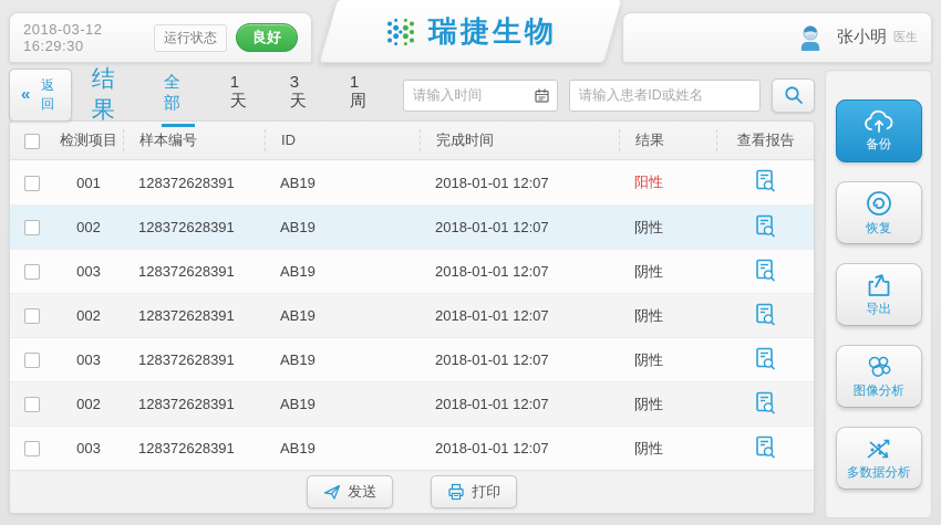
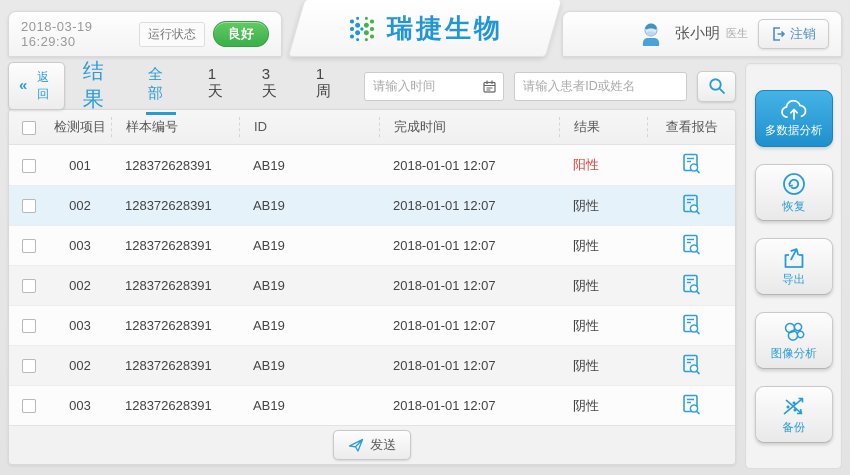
- 2018-03-12 16:29:30
+ 2018-03-19 16:29:30
  运行状态
  良好
  瑞捷生物
  张小明
  医生
+ 注销
  «
  返回
  结果
  全部
  1天
  3天
  1周
  请输入时间
  请输入患者ID或姓名
  检测项目
  样本编号
  ID
  完成时间
  结果
  查看报告
  001
  128372628391
  AB19
  2018-01-01 12:07
  阳性
  002
  128372628391
  AB19
  2018-01-01 12:07
  阴性
  003
  128372628391
  AB19
  2018-01-01 12:07
  阴性
  002
  128372628391
  AB19
  2018-01-01 12:07
  阴性
  003
  128372628391
  AB19
  2018-01-01 12:07
  阴性
  002
  128372628391
  AB19
  2018-01-01 12:07
  阴性
  003
  128372628391
  AB19
  2018-01-01 12:07
  阴性
  发送
- 打印
- 备份
+ 多数据分析
  恢复
  导出
  图像分析
- 多数据分析
+ 备份
